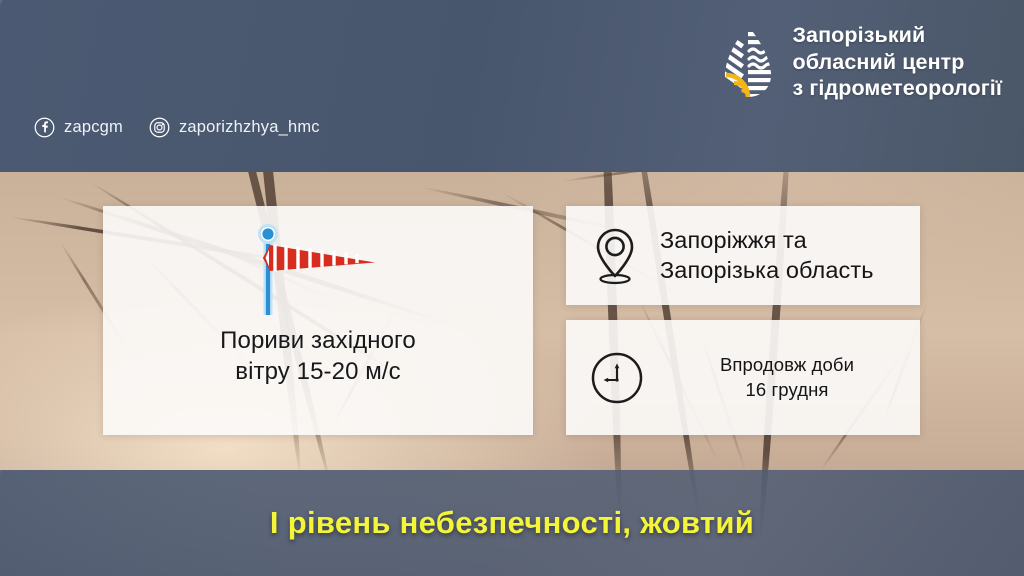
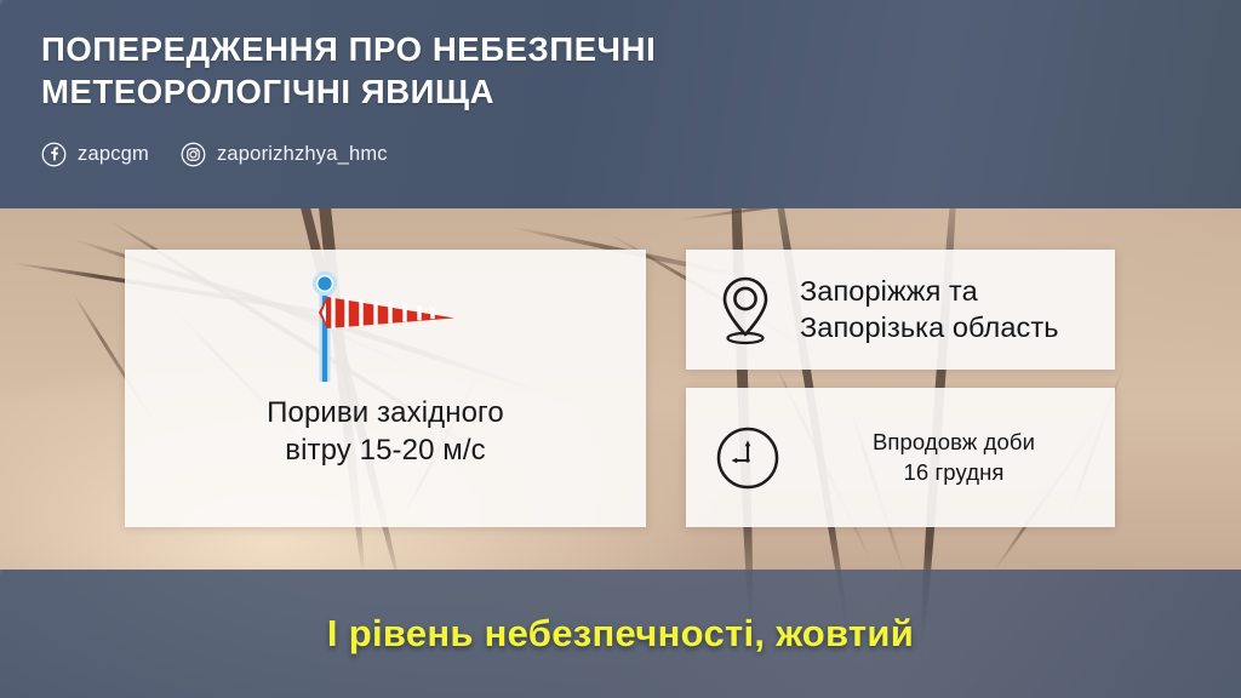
+ ПОПЕРЕДЖЕННЯ ПРО НЕБЕЗПЕЧНІ
+ МЕТЕОРОЛОГІЧНІ ЯВИЩА
  zapcgm
  zaporizhzhya_hmc
- Запорізький
- обласний центр
- з гідрометеорології
  Пориви західного
  вітру 15-20 м/с
  Запоріжжя та
  Запорізька область
  Впродовж доби
  16 грудня
  І рівень небезпечності, жовтий
